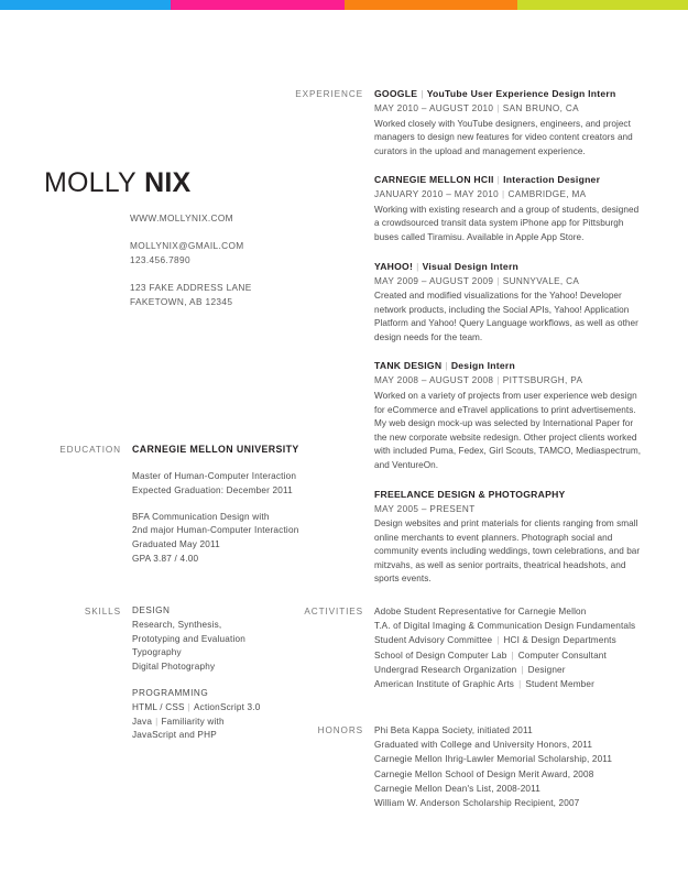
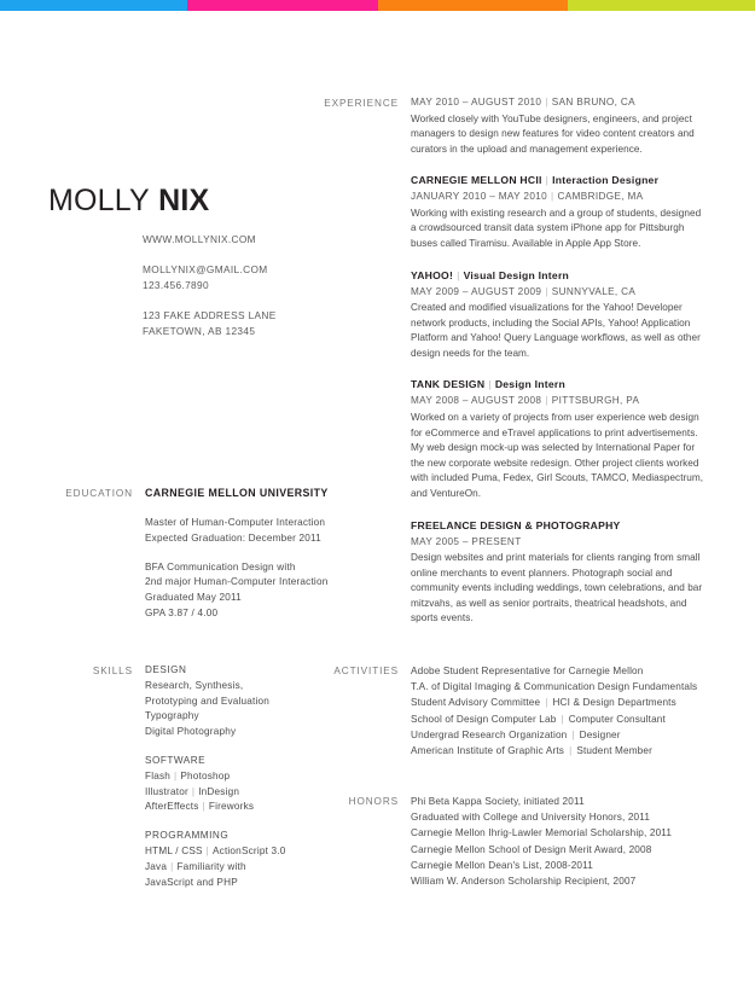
  MOLLY NIX
  WWW.MOLLYNIX.COM
  MOLLYNIX@GMAIL.COM
  123.456.7890
  123 FAKE ADDRESS LANE
  FAKETOWN, AB 12345
  EXPERIENCE
- GOOGLE | YouTube User Experience Design Intern
  MAY 2010 – AUGUST 2010 | SAN BRUNO, CA
  Worked closely with YouTube designers, engineers, and project managers to design new features for video content creators and curators in the upload and management experience.
  CARNEGIE MELLON HCII | Interaction Designer
  JANUARY 2010 – MAY 2010 | CAMBRIDGE, MA
  Working with existing research and a group of students, designed a crowdsourced transit data system iPhone app for Pittsburgh buses called Tiramisu. Available in Apple App Store.
  YAHOO! | Visual Design Intern
  MAY 2009 – AUGUST 2009 | SUNNYVALE, CA
  Created and modified visualizations for the Yahoo! Developer network products, including the Social APIs, Yahoo! Application Platform and Yahoo! Query Language workflows, as well as other design needs for the team.
  TANK DESIGN | Design Intern
  MAY 2008 – AUGUST 2008 | PITTSBURGH, PA
  Worked on a variety of projects from user experience web design for eCommerce and eTravel applications to print advertisements. My web design mock-up was selected by International Paper for the new corporate website redesign. Other project clients worked with included Puma, Fedex, Girl Scouts, TAMCO, Mediaspectrum, and VentureOn.
  FREELANCE DESIGN & PHOTOGRAPHY
  MAY 2005 – PRESENT
  Design websites and print materials for clients ranging from small online merchants to event planners. Photograph social and community events including weddings, town celebrations, and bar mitzvahs, as well as senior portraits, theatrical headshots, and sports events.
  EDUCATION
  CARNEGIE MELLON UNIVERSITY
  Master of Human-Computer Interaction
  Expected Graduation: December 2011
  BFA Communication Design with
  2nd major Human-Computer Interaction
  Graduated May 2011
  GPA 3.87 / 4.00
  SKILLS
  DESIGN
  Research, Synthesis,
  Prototyping and Evaluation
  Typography
  Digital Photography
+ SOFTWARE
+ Flash | Photoshop
+ Illustrator | InDesign
+ AfterEffects | Fireworks
  PROGRAMMING
  HTML / CSS | ActionScript 3.0
  Java | Familiarity with
  JavaScript and PHP
  ACTIVITIES
  Adobe Student Representative for Carnegie Mellon
  T.A. of Digital Imaging & Communication Design Fundamentals
  Student Advisory Committee | HCI & Design Departments
  School of Design Computer Lab | Computer Consultant
  Undergrad Research Organization | Designer
  American Institute of Graphic Arts | Student Member
  HONORS
  Phi Beta Kappa Society, initiated 2011
  Graduated with College and University Honors, 2011
  Carnegie Mellon Ihrig-Lawler Memorial Scholarship, 2011
  Carnegie Mellon School of Design Merit Award, 2008
  Carnegie Mellon Dean's List, 2008-2011
  William W. Anderson Scholarship Recipient, 2007
